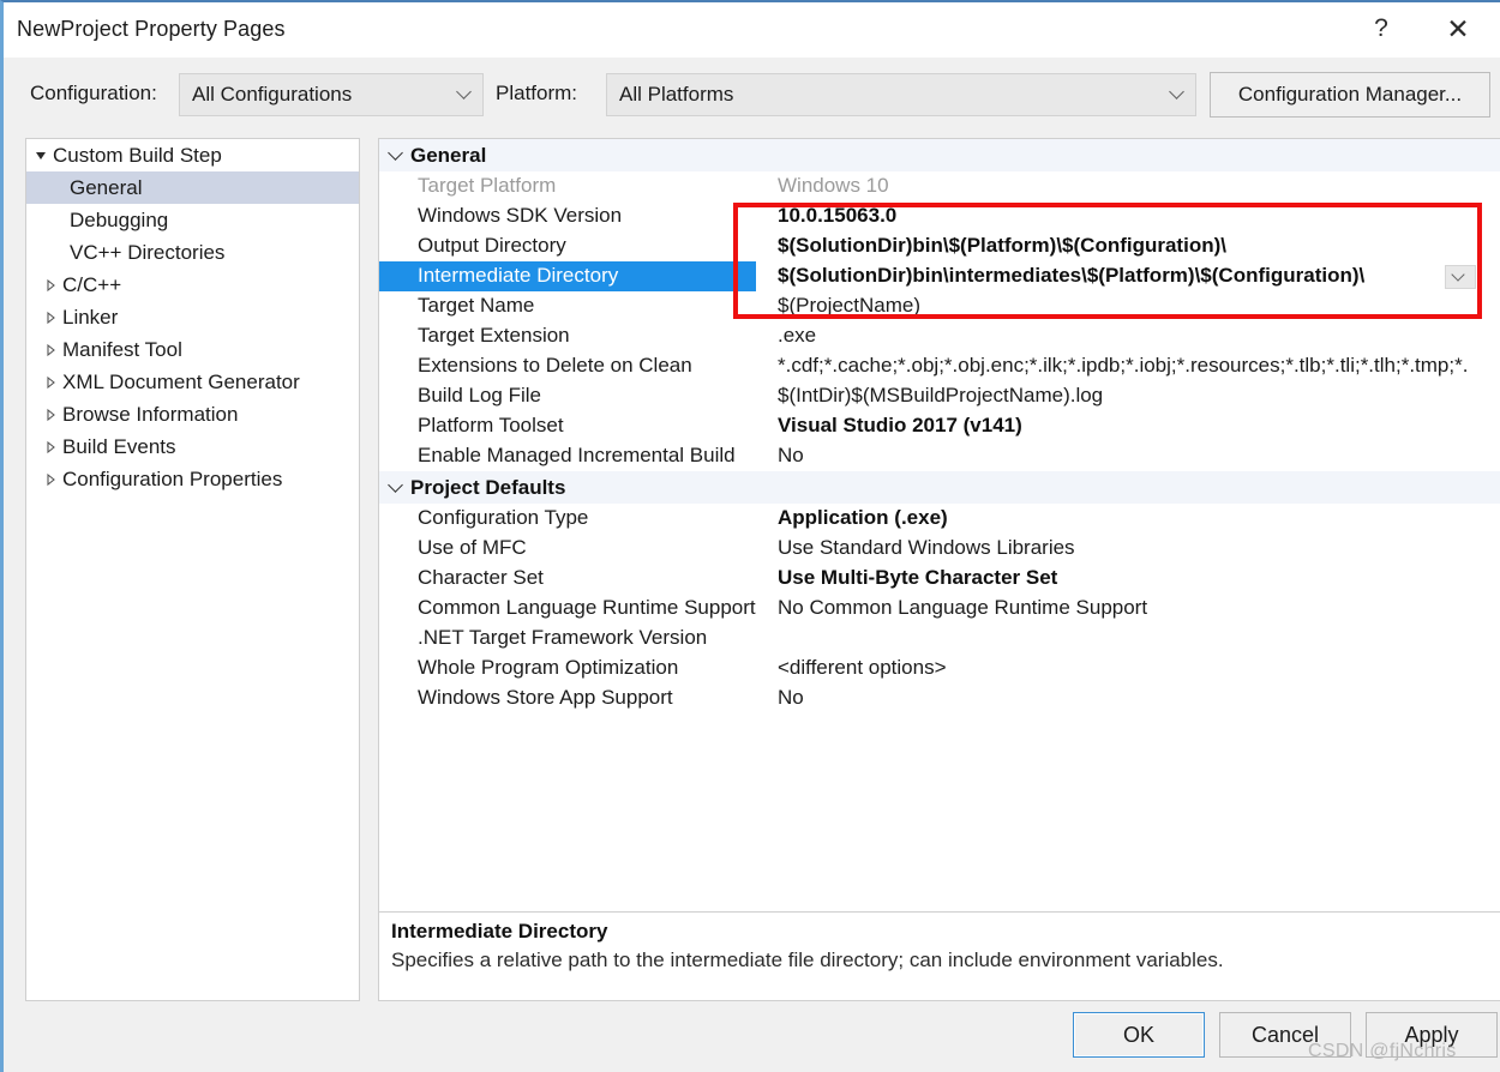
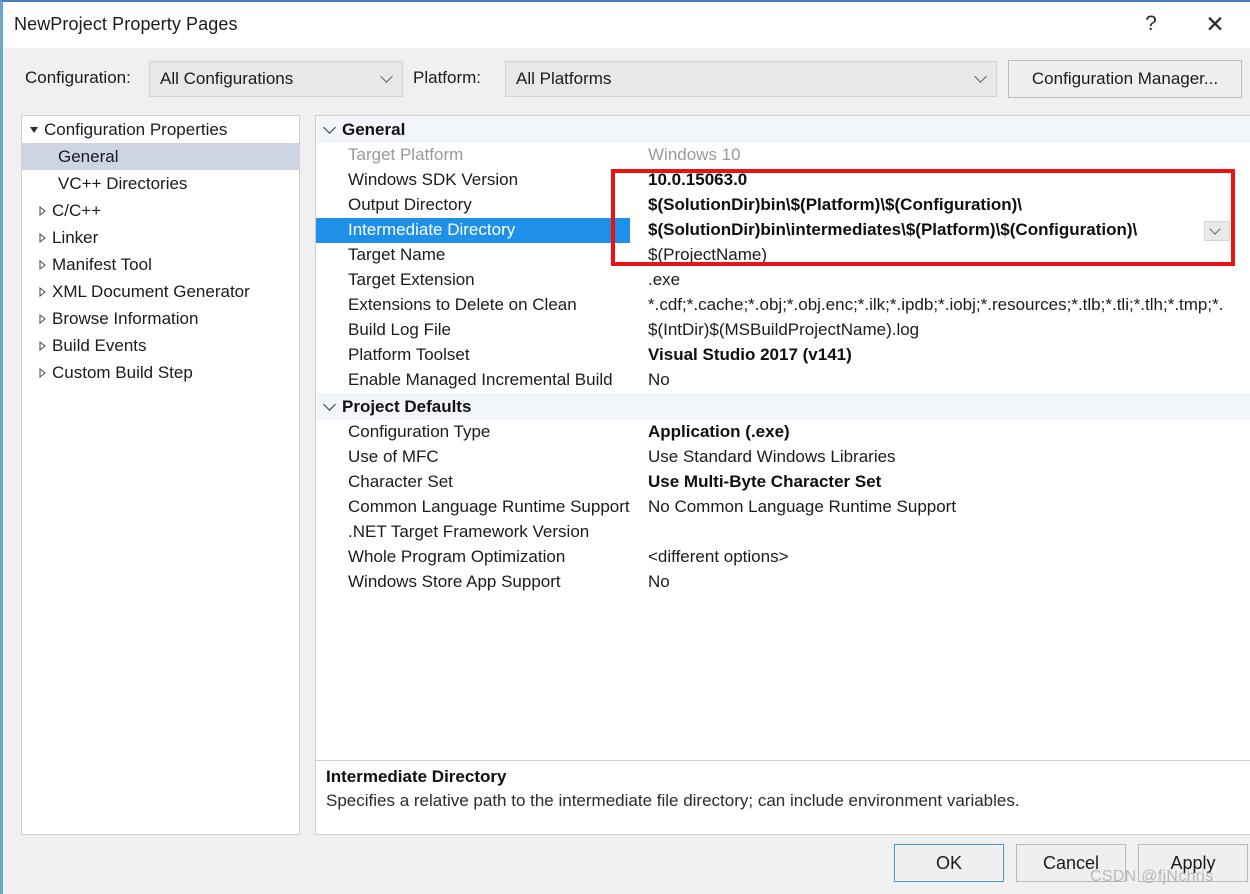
  NewProject Property Pages
  ?
  ✕
  Configuration:
  All Configurations
  Platform:
  All Platforms
  Configuration Manager...
- Custom Build Step
+ Configuration Properties
  General
- Debugging
  VC++ Directories
  C/C++
  Linker
  Manifest Tool
  XML Document Generator
  Browse Information
  Build Events
- Configuration Properties
+ Custom Build Step
  General
  Target Platform
  Windows 10
  Windows SDK Version
  10.0.15063.0
  Output Directory
  $(SolutionDir)bin\$(Platform)\$(Configuration)\
  Intermediate Directory
  $(SolutionDir)bin\intermediates\$(Platform)\$(Configuration)\
  Target Name
  $(ProjectName)
  Target Extension
  .exe
  Extensions to Delete on Clean
  *.cdf;*.cache;*.obj;*.obj.enc;*.ilk;*.ipdb;*.iobj;*.resources;*.tlb;*.tli;*.tlh;*.tmp;*.
  Build Log File
  $(IntDir)$(MSBuildProjectName).log
  Platform Toolset
  Visual Studio 2017 (v141)
  Enable Managed Incremental Build
  No
  Project Defaults
  Configuration Type
  Application (.exe)
  Use of MFC
  Use Standard Windows Libraries
  Character Set
  Use Multi-Byte Character Set
  Common Language Runtime Support
  No Common Language Runtime Support
  .NET Target Framework Version
  Whole Program Optimization
  <different options>
  Windows Store App Support
  No
  Intermediate Directory
  Specifies a relative path to the intermediate file directory; can include environment variables.
  OK
  Cancel
  Apply
  CSDN @fjNchris
